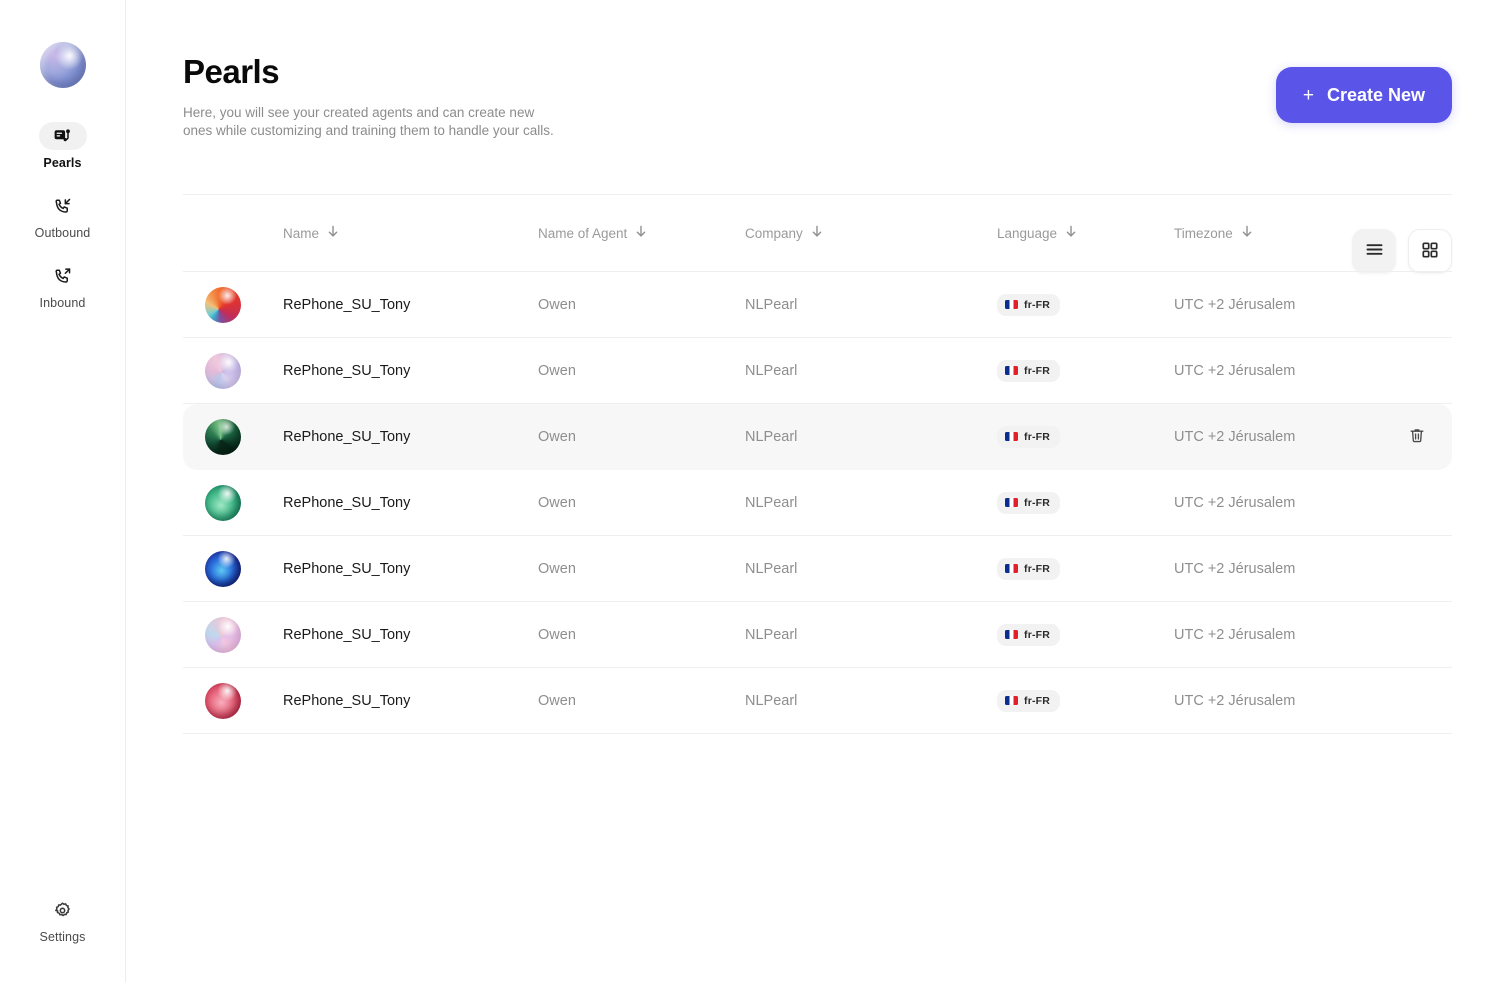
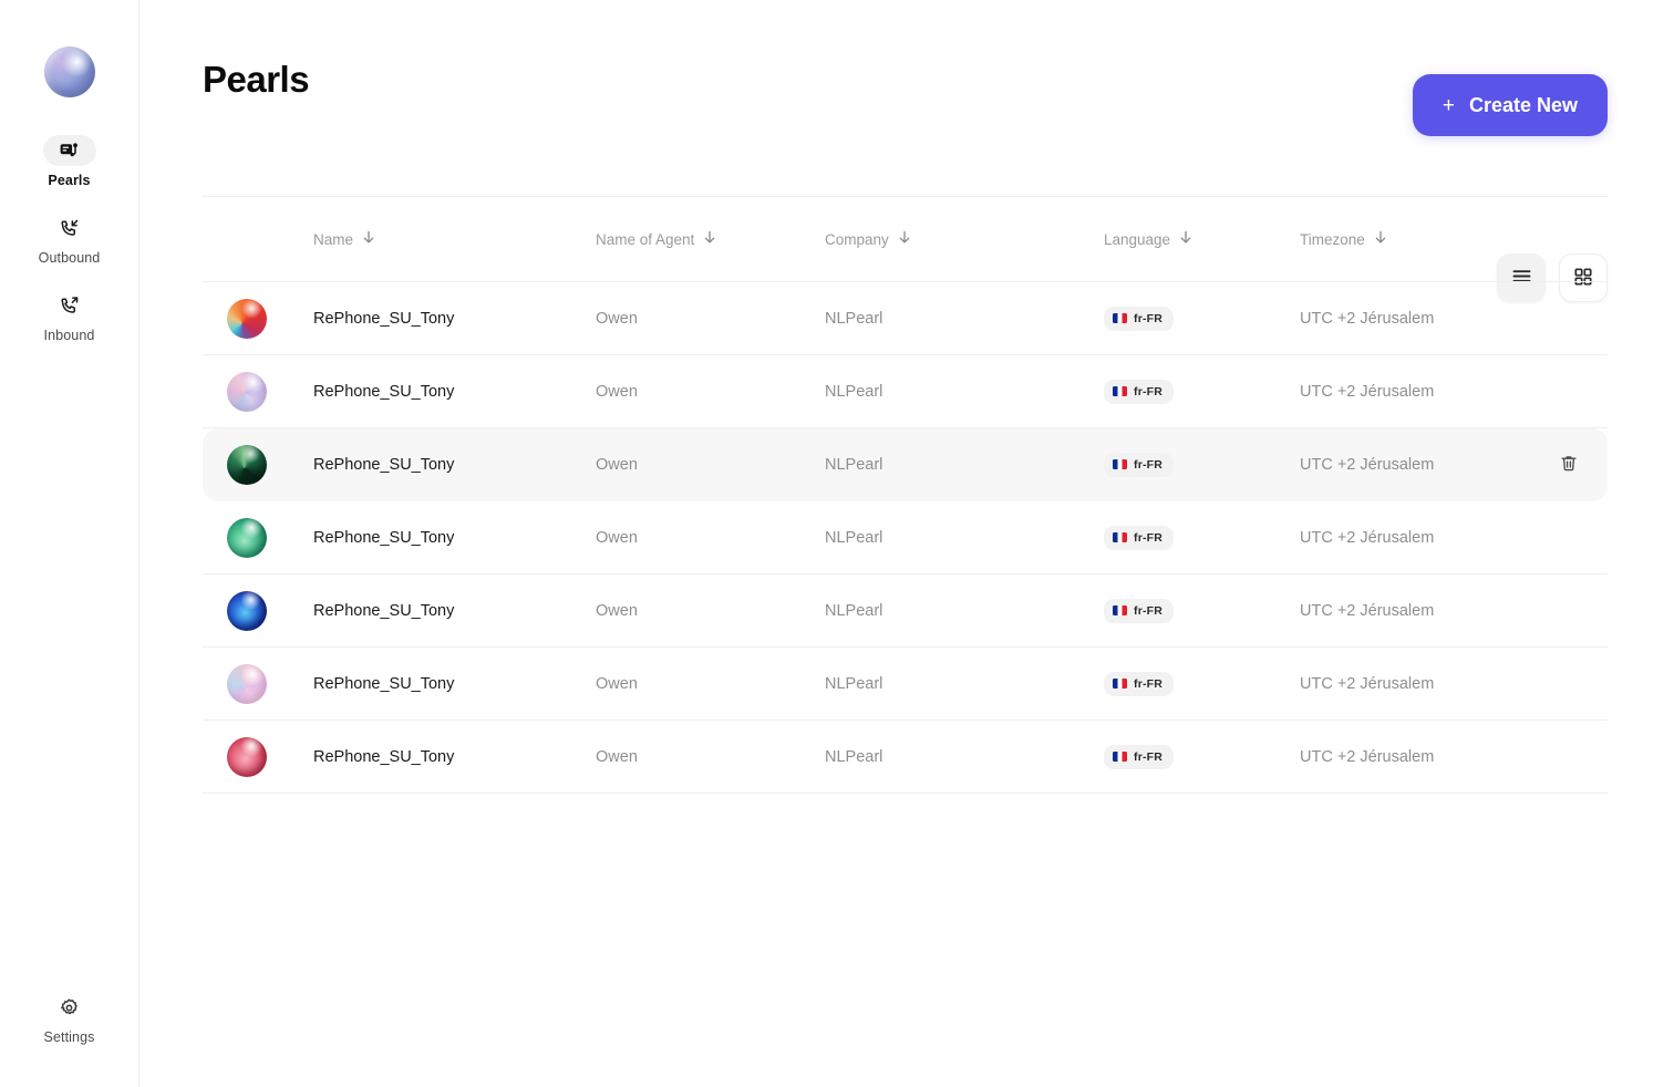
  Pearls
  Outbound
  Inbound
  Settings
  Pearls
- Here, you will see your created agents and can create new ones while customizing and training them to handle your calls.
  +
  Create New
  Name
  Name of Agent
  Company
  Language
  Timezone
  RePhone_SU_Tony
  Owen
  NLPearl
  fr-FR
  UTC +2 Jérusalem
  RePhone_SU_Tony
  Owen
  NLPearl
  fr-FR
  UTC +2 Jérusalem
  RePhone_SU_Tony
  Owen
  NLPearl
  fr-FR
  UTC +2 Jérusalem
  RePhone_SU_Tony
  Owen
  NLPearl
  fr-FR
  UTC +2 Jérusalem
  RePhone_SU_Tony
  Owen
  NLPearl
  fr-FR
  UTC +2 Jérusalem
  RePhone_SU_Tony
  Owen
  NLPearl
  fr-FR
  UTC +2 Jérusalem
  RePhone_SU_Tony
  Owen
  NLPearl
  fr-FR
  UTC +2 Jérusalem
